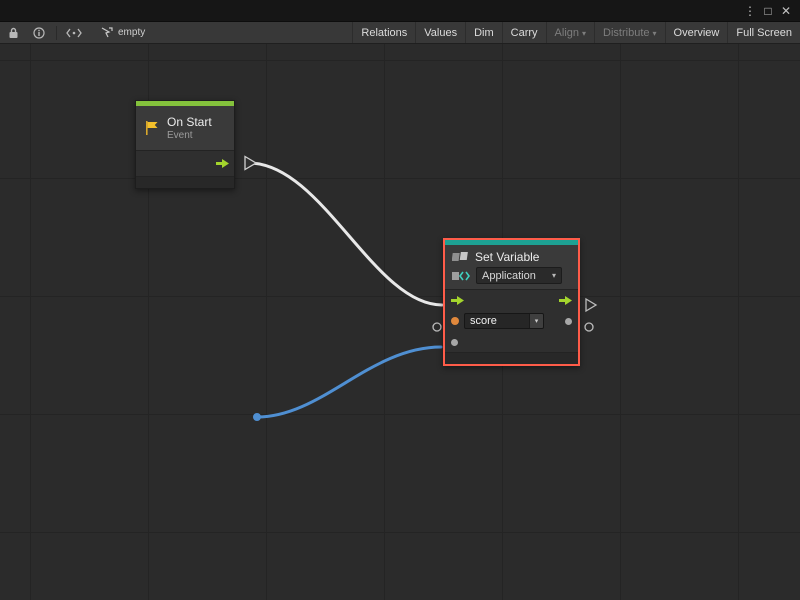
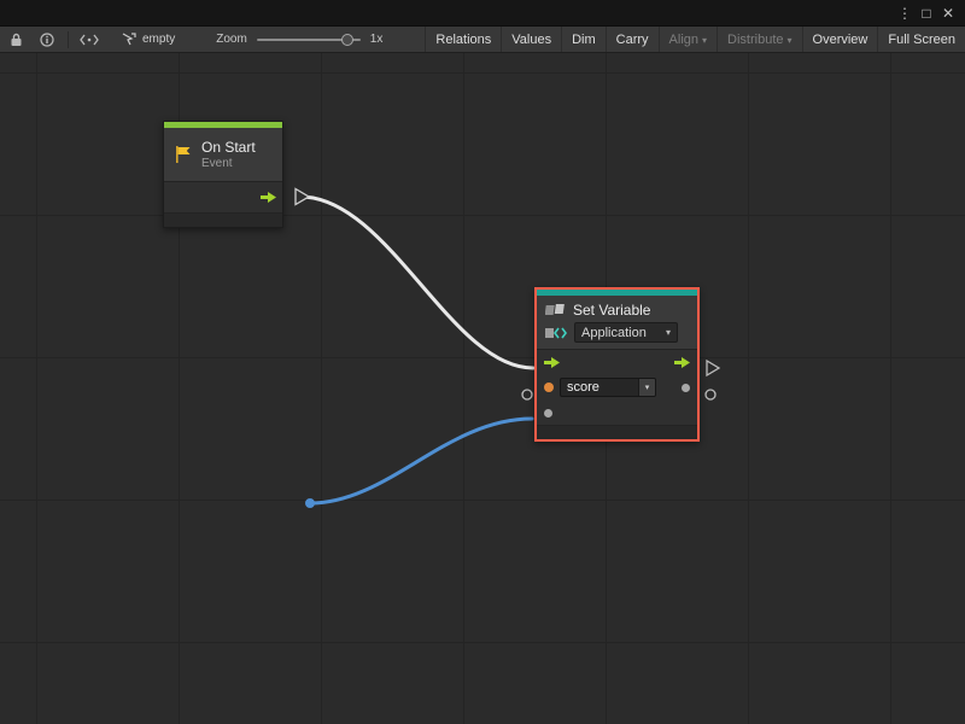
  ⋮
  □
  ✕
  empty
+ Zoom
+ 1x
  Relations
  Values
  Dim
  Carry
  Align
  ▾
  Distribute
  ▾
  Overview
  Full Screen
  On Start
  Event
  Set Variable
  Application
  ▾
  score
